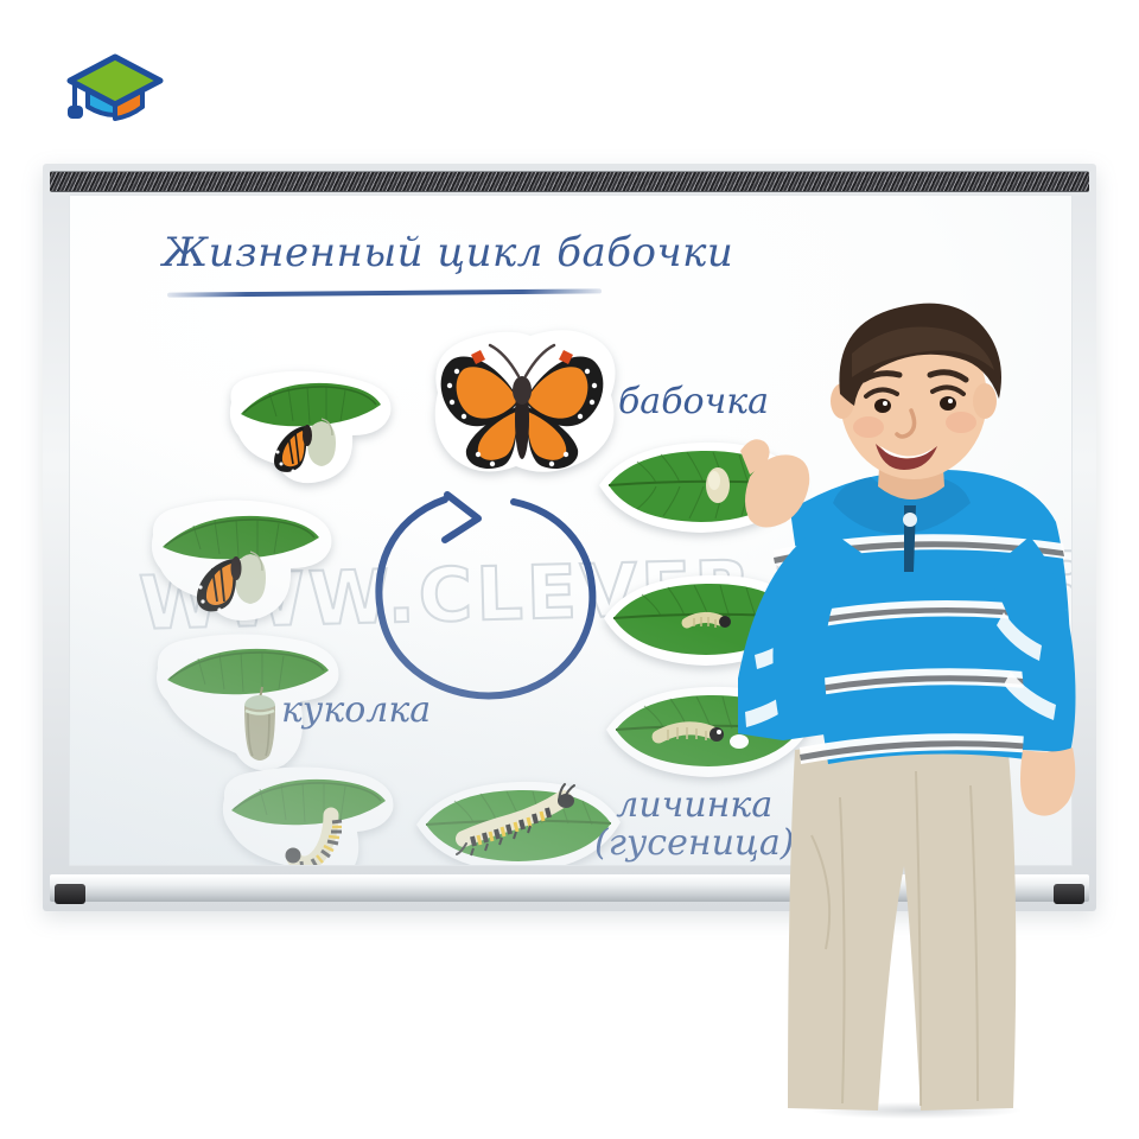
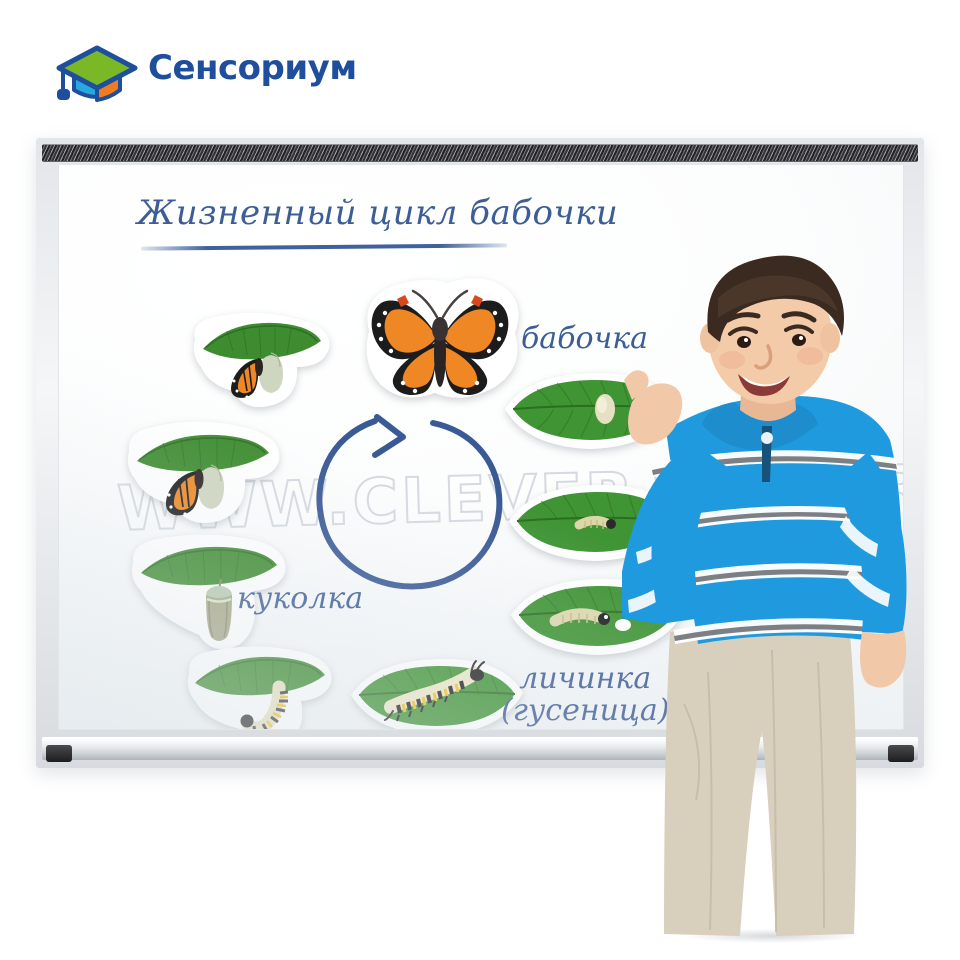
+ Сенсориум
